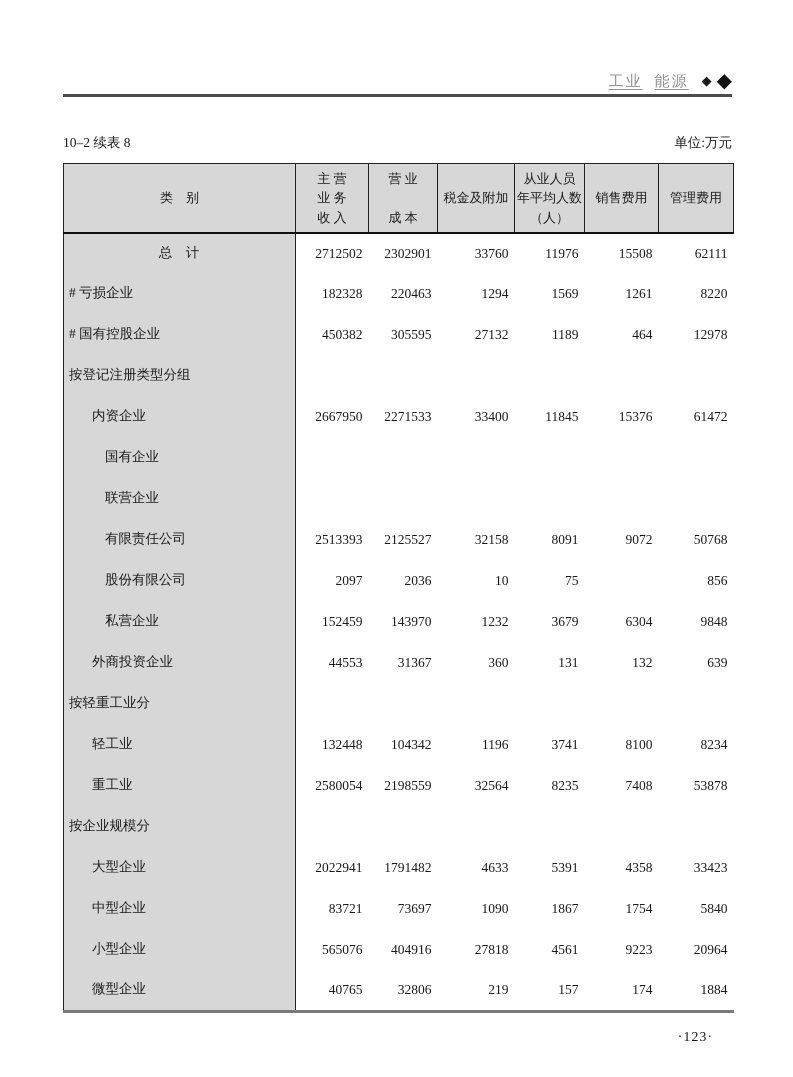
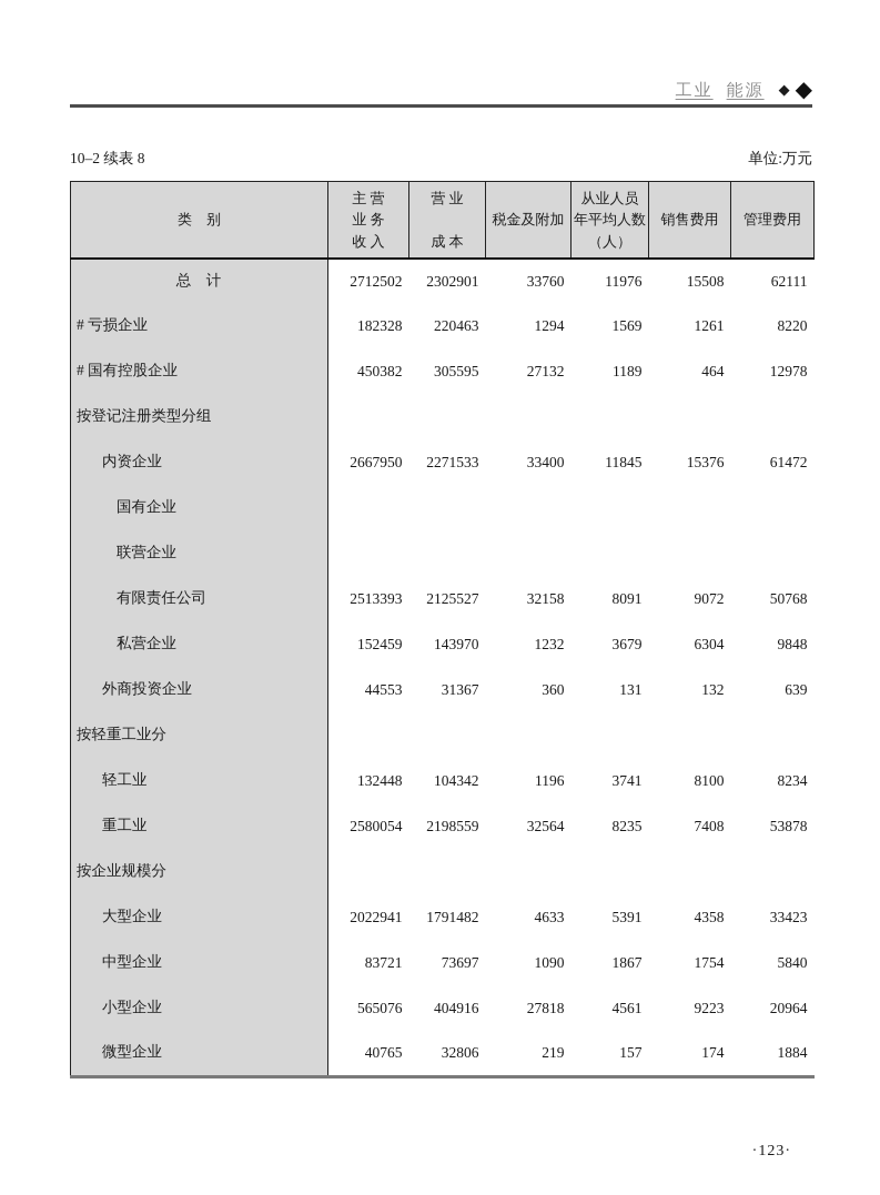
  工业 能源 ◆ ◆
  10–2 续表 8
  单位:万元
  类 别	主 营 业 务 收 入	营 业 成 本	税金及附加	从业人员 年平均人数 （人）	销售费用	管理费用
  总 计	2712502	2302901	33760	11976	15508	62111
  # 亏损企业	182328	220463	1294	1569	1261	8220
  # 国有控股企业	450382	305595	27132	1189	464	12978
  按登记注册类型分组
  内资企业	2667950	2271533	33400	11845	15376	61472
  国有企业
  联营企业
  有限责任公司	2513393	2125527	32158	8091	9072	50768
- 股份有限公司	2097	2036	10	75		856
  私营企业	152459	143970	1232	3679	6304	9848
  外商投资企业	44553	31367	360	131	132	639
  按轻重工业分
  轻工业	132448	104342	1196	3741	8100	8234
  重工业	2580054	2198559	32564	8235	7408	53878
  按企业规模分
  大型企业	2022941	1791482	4633	5391	4358	33423
  中型企业	83721	73697	1090	1867	1754	5840
  小型企业	565076	404916	27818	4561	9223	20964
  微型企业	40765	32806	219	157	174	1884
  ·123·
